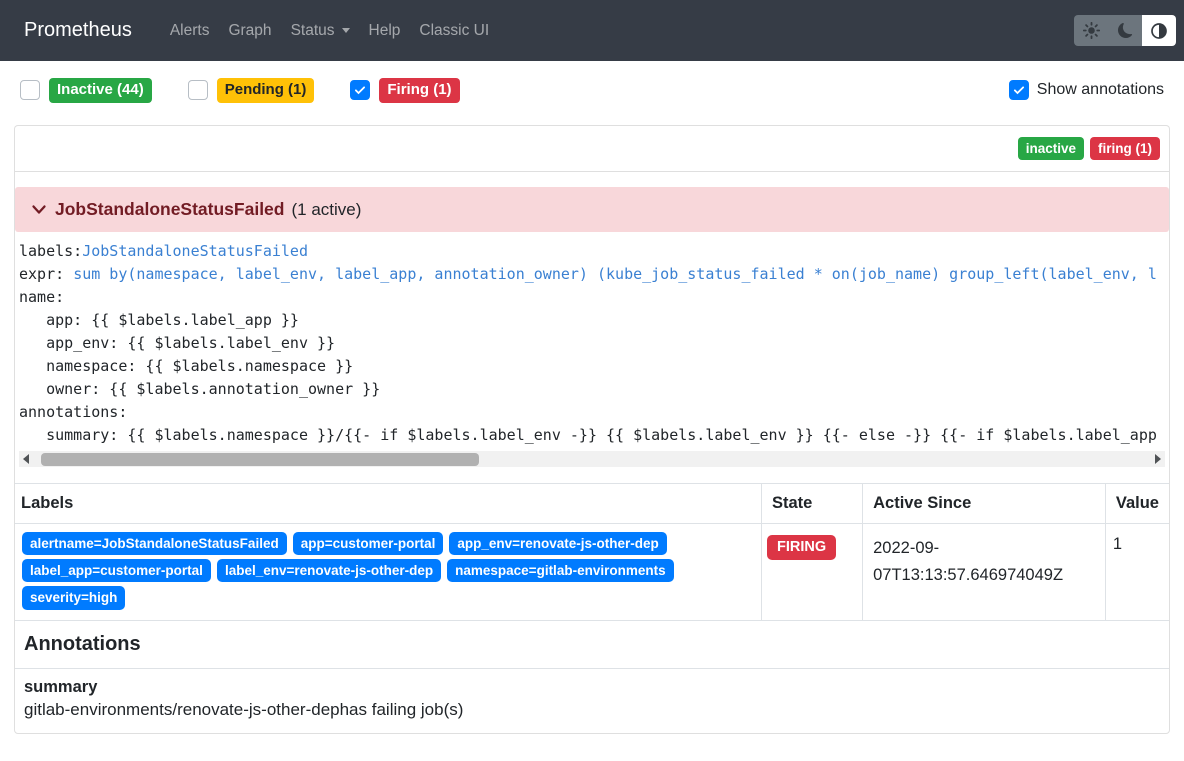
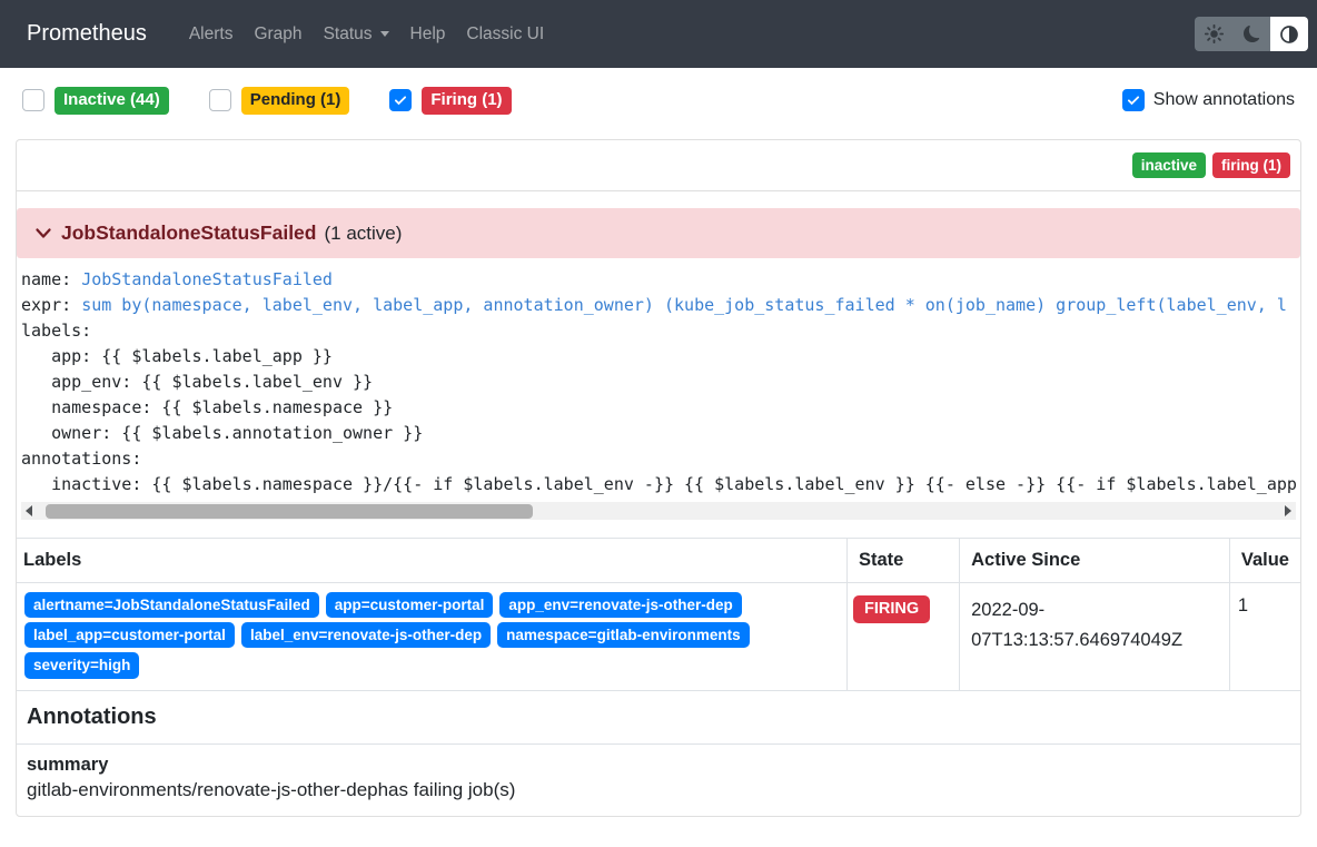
  Prometheus
  Alerts
  Graph
  Status
  Help
  Classic UI
  Inactive (44)
  Pending (1)
  Firing (1)
  Show annotations
  inactive
  firing (1)
  JobStandaloneStatusFailed
  (1 active)
- labels:JobStandaloneStatusFailed
+ name: JobStandaloneStatusFailed
  expr: sum by(namespace, label_env, label_app, annotation_owner) (kube_job_status_failed * on(job_name) group_left(label_env, l
- name:
+ labels:
  app: {{ $labels.label_app }}
  app_env: {{ $labels.label_env }}
  namespace: {{ $labels.namespace }}
  owner: {{ $labels.annotation_owner }}
  annotations:
- summary: {{ $labels.namespace }}/{{- if $labels.label_env -}} {{ $labels.label_env }} {{- else -}} {{- if $labels.label_app
+ inactive: {{ $labels.namespace }}/{{- if $labels.label_env -}} {{ $labels.label_env }} {{- else -}} {{- if $labels.label_app
  Labels	State	Active Since	Value
  alertname=JobStandaloneStatusFailed app=customer-portal app_env=renovate-js-other-deplabel_app=customer-portal label_env=renovate-js-other-dep namespace=gitlab-environmentsseverity=high	FIRING	2022-09-07T13:13:57.646974049Z	1
  Annotations
  summary
  gitlab-environments/renovate-js-other-dephas failing job(s)
